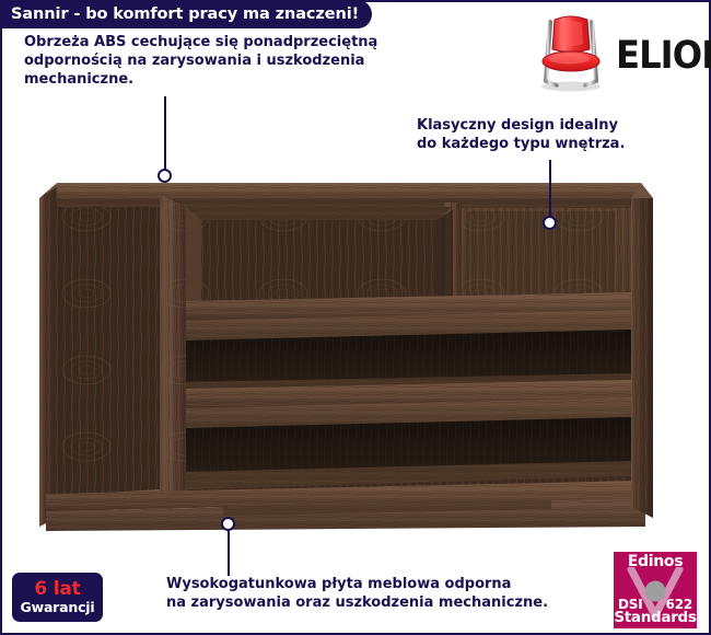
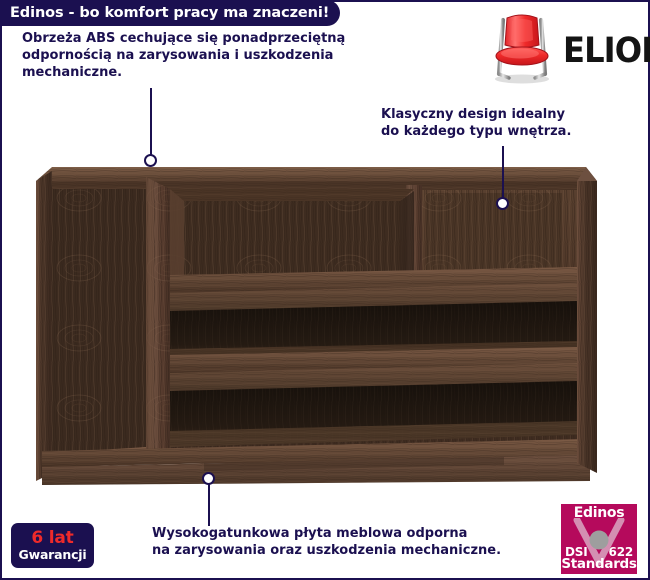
- Sannir - bo komfort pracy ma znaczeni!
+ Edinos - bo komfort pracy ma znaczeni!
  ELIO
  Obrzeża ABS cechujące się ponadprzeciętną
  odpornością na zarysowania i uszkodzenia
  mechaniczne.
  Klasyczny design idealny
  do każdego typu wnętrza.
  Wysokogatunkowa płyta meblowa odporna
  na zarysowania oraz uszkodzenia mechaniczne.
  6 lat
  Gwarancji
  Edinos
  DSI
  622
  Standards
